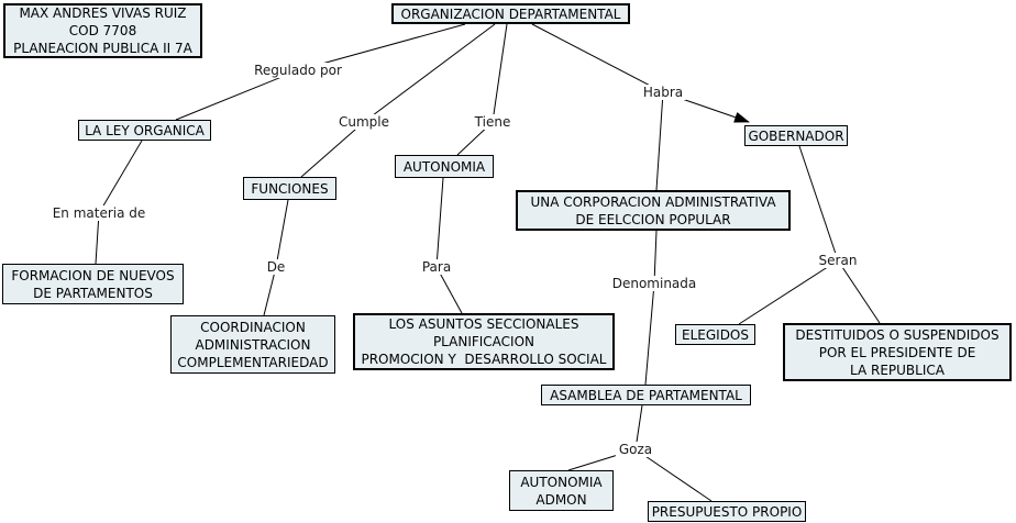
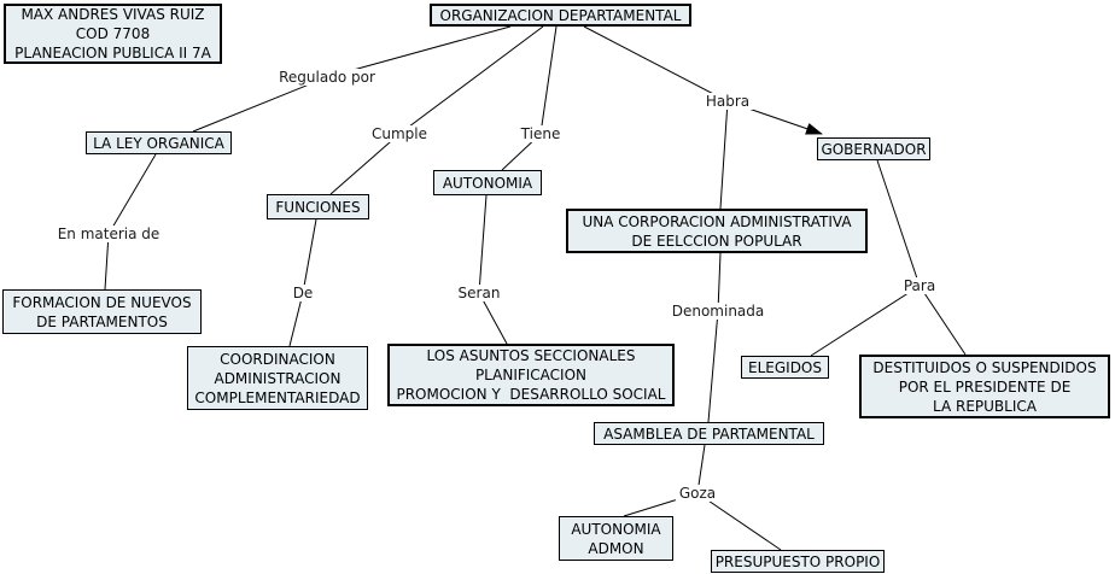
  Regulado por
  Cumple
  Tiene
  Habra
  En materia de
  De
- Para
+ Seran
  Denominada
- Seran
+ Para
  Goza
  MAX ANDRES VIVAS RUIZ
  COD 7708
  PLANEACION PUBLICA II 7A
  ORGANIZACION DEPARTAMENTAL
  LA LEY ORGANICA
  FUNCIONES
  AUTONOMIA
  UNA CORPORACION ADMINISTRATIVA
  DE EELCCION POPULAR
  GOBERNADOR
  FORMACION DE NUEVOS
  DE PARTAMENTOS
  COORDINACION
  ADMINISTRACION
  COMPLEMENTARIEDAD
  LOS ASUNTOS SECCIONALES
  PLANIFICACION
  PROMOCION Y DESARROLLO SOCIAL
  ASAMBLEA DE PARTAMENTAL
  ELEGIDOS
  DESTITUIDOS O SUSPENDIDOS
  POR EL PRESIDENTE DE
  LA REPUBLICA
  AUTONOMIA
  ADMON
  PRESUPUESTO PROPIO
